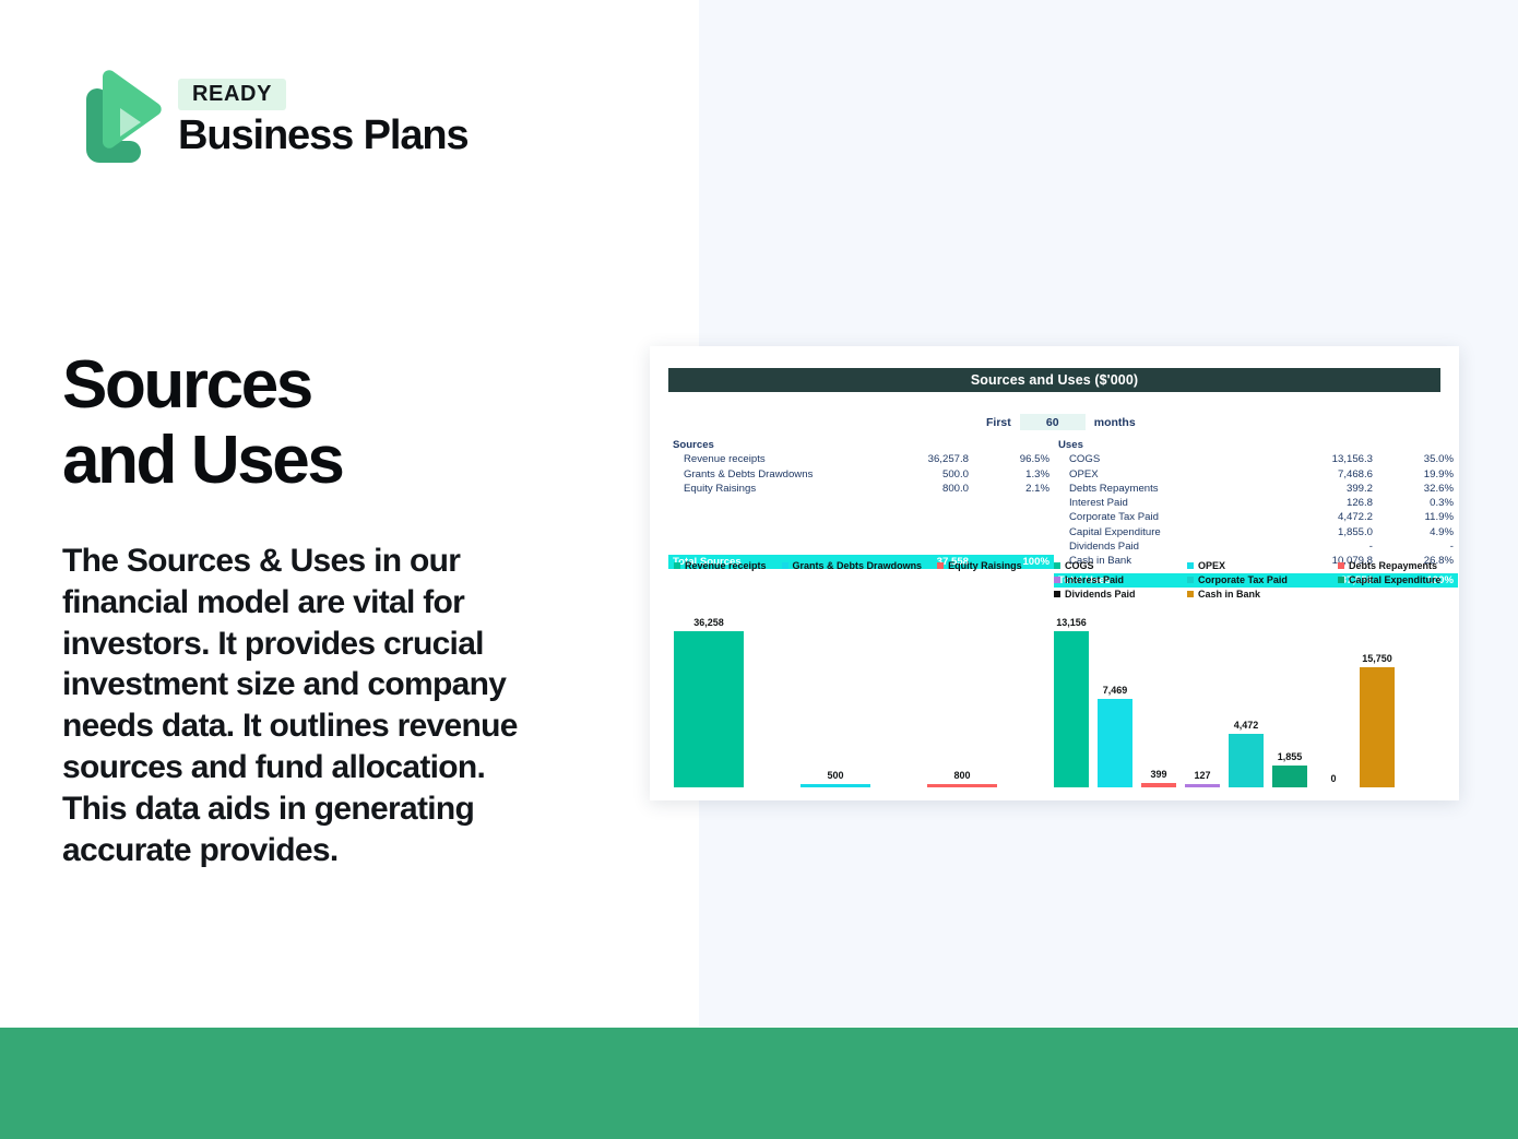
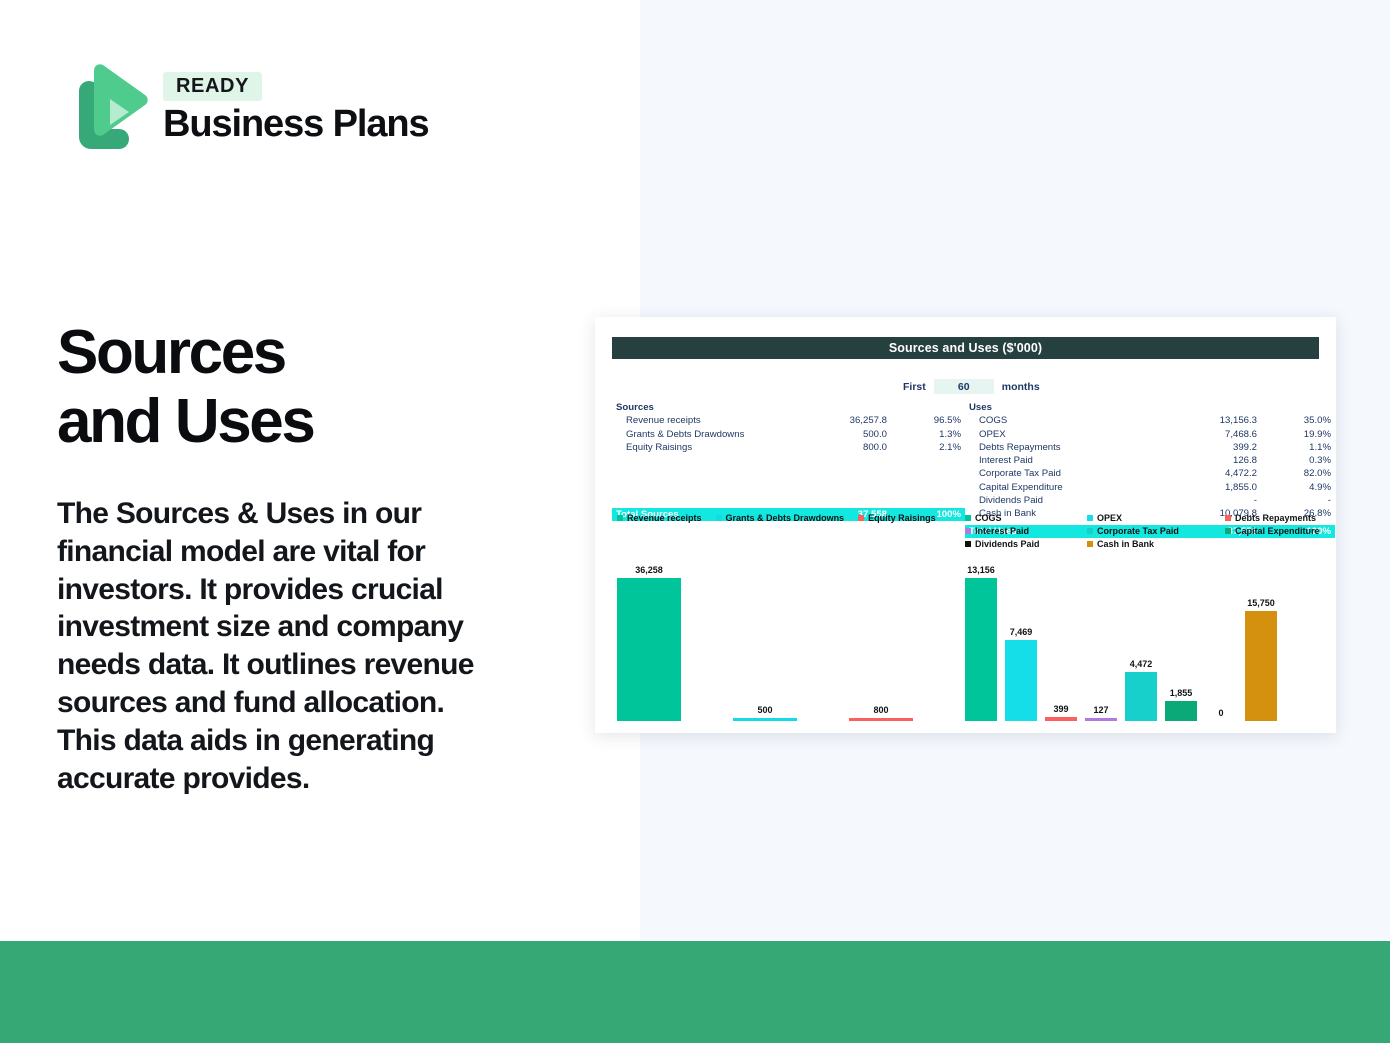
  READY
  Business Plans
  Sources
  and Uses
  The Sources & Uses in our financial model are vital for investors. It provides crucial investment size and company needs data. It outlines revenue sources and fund allocation. This data aids in generating accurate provides.
  Sources and Uses ($'000)
  First
  60
  months
  Sources
  Revenue receipts	36,257.8	96.5%
  Grants & Debts Drawdowns	500.0	1.3%
  Equity Raisings	800.0	2.1%
  otal Sources
  7,558
  100%
  Uses
  COGS	13,156.3	35.0%
  OPEX	7,468.6	19.9%
- Debts Repayments	399.2	32.6%
+ Debts Repayments	399.2	1.1%
  Interest Paid	126.8	0.3%
- Corporate Tax Paid	4,472.2	11.9%
+ Corporate Tax Paid	4,472.2	82.0%
  Capital Expenditure	1,855.0	4.9%
  Dividends Paid	-	-
  Cash in Bank	10,079.8	26.8%
  Total Uses
  7,558
  100%
  Revenue receipts
  Grants & Debts Drawdowns
  Equity Raisings
  COGS
  OPEX
  Debts Repayments
  Interest Paid
  Corporate Tax Paid
  Capital Expenditure
  Dividends Paid
  Cash in Bank
  36,258
  500
  800
  13,156
  7,469
  399
  127
  4,472
  1,855
  0
  15,750
